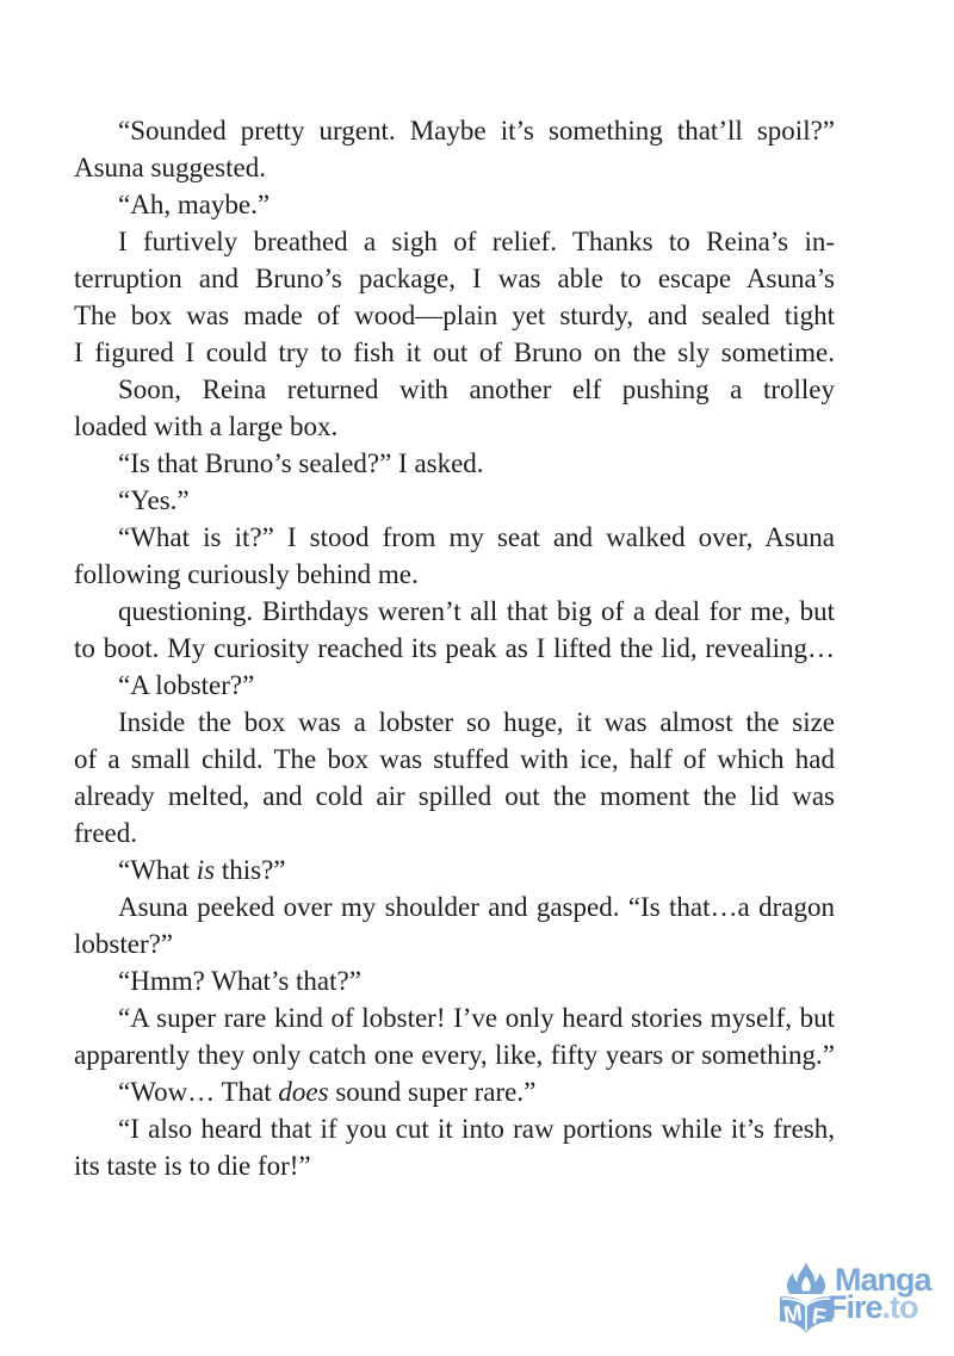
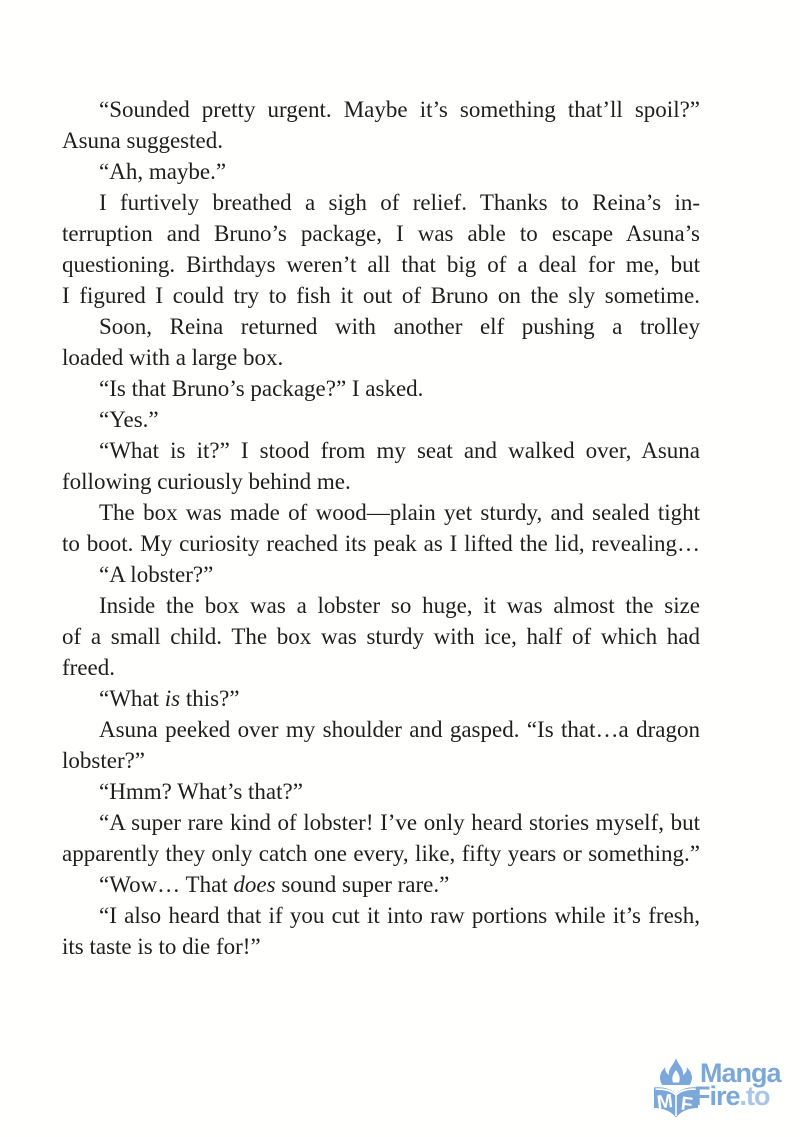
  “Sounded pretty urgent. Maybe it’s something that’ll spoil?”
  Asuna suggested.
  “Ah, maybe.”
  I furtively breathed a sigh of relief. Thanks to Reina’s in-
  terruption and Bruno’s package, I was able to escape Asuna’s
- The box was made of wood—plain yet sturdy, and sealed tight
+ questioning. Birthdays weren’t all that big of a deal for me, but
  I figured I could try to fish it out of Bruno on the sly sometime.
  Soon, Reina returned with another elf pushing a trolley
  loaded with a large box.
- “Is that Bruno’s sealed?” I asked.
+ “Is that Bruno’s package?” I asked.
  “Yes.”
  “What is it?” I stood from my seat and walked over, Asuna
  following curiously behind me.
- questioning. Birthdays weren’t all that big of a deal for me, but
+ The box was made of wood—plain yet sturdy, and sealed tight
  to boot. My curiosity reached its peak as I lifted the lid, revealing…
  “A lobster?”
  Inside the box was a lobster so huge, it was almost the size
- of a small child. The box was stuffed with ice, half of which had
+ of a small child. The box was sturdy with ice, half of which had
- already melted, and cold air spilled out the moment the lid was
  freed.
  “What is this?”
  Asuna peeked over my shoulder and gasped. “Is that…a dragon
  lobster?”
  “Hmm? What’s that?”
  “A super rare kind of lobster! I’ve only heard stories myself, but
  apparently they only catch one every, like, fifty years or something.”
  “Wow… That does sound super rare.”
  “I also heard that if you cut it into raw portions while it’s fresh,
  its taste is to die for!”
  Manga
  Fire.to
